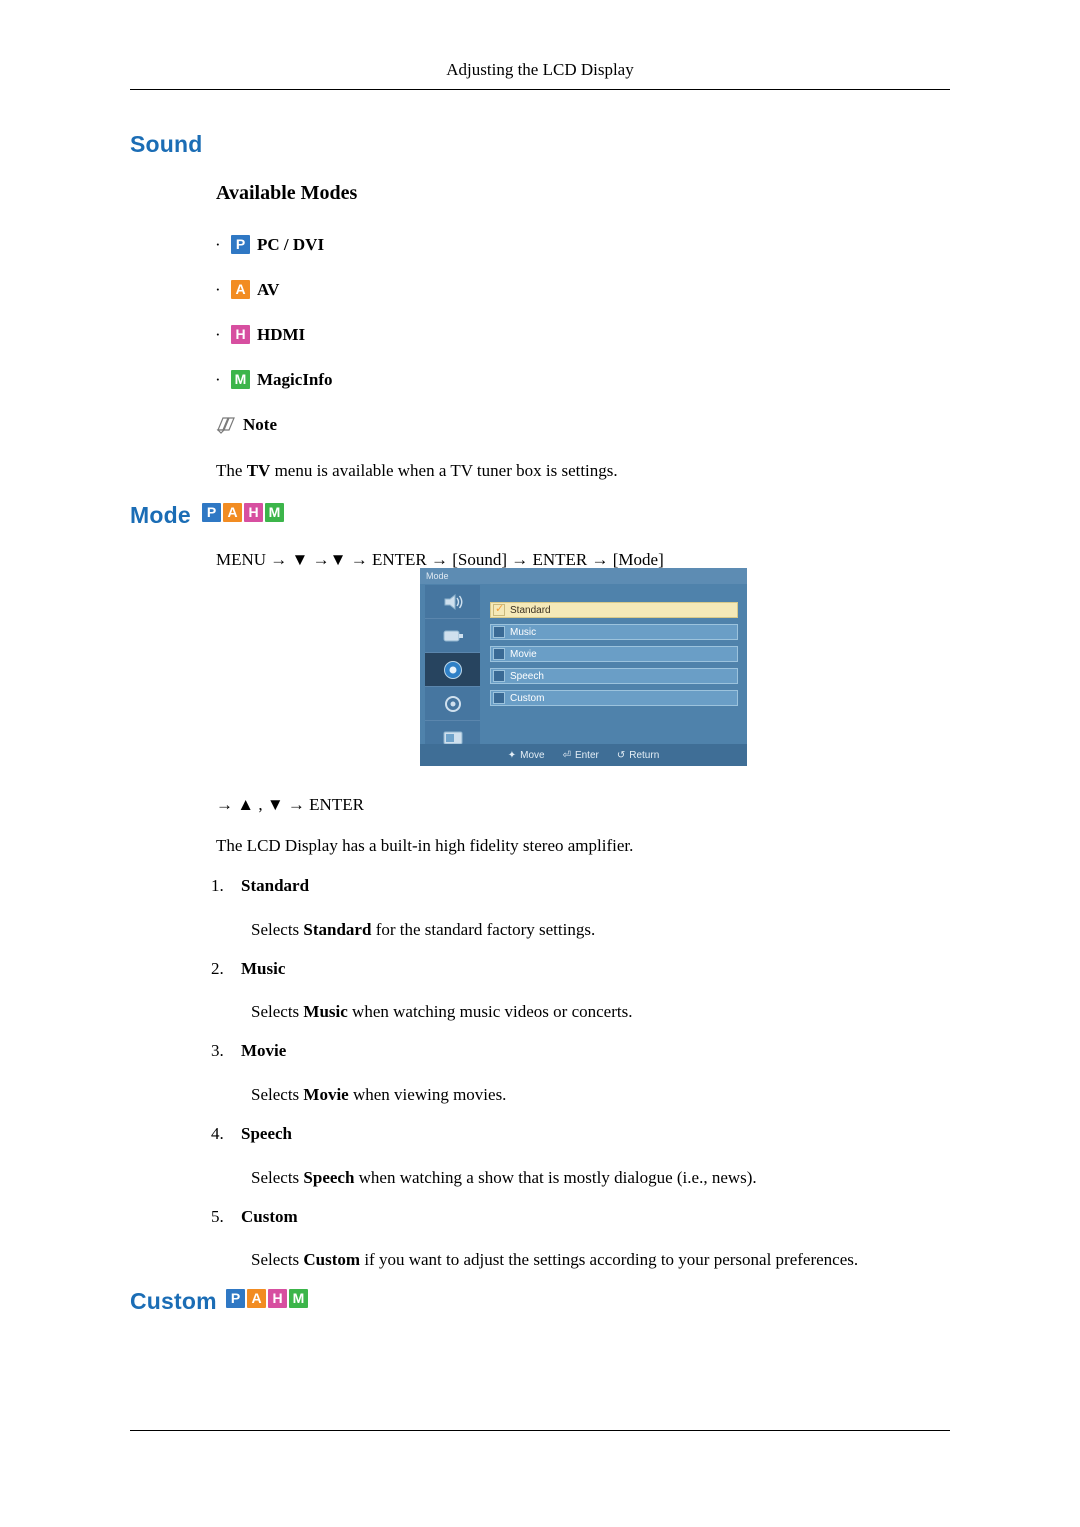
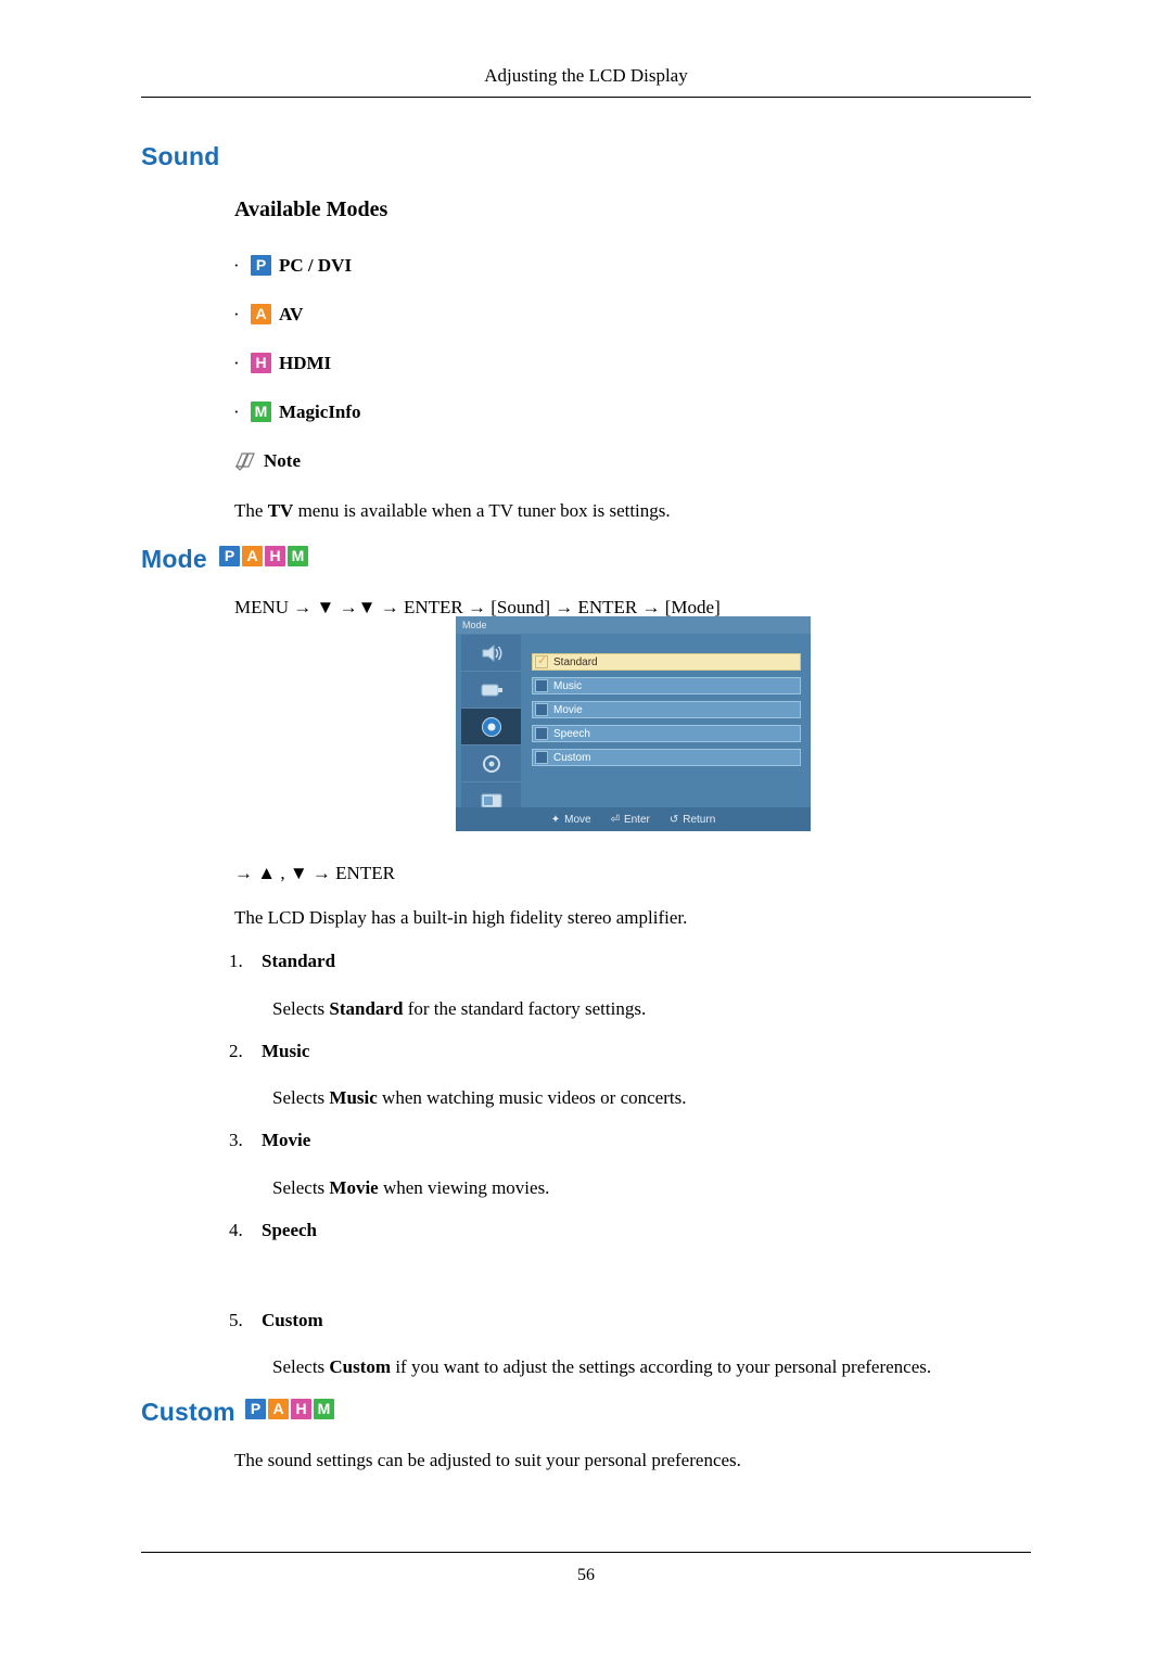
  Adjusting the LCD Display
  Sound
  Available Modes
  ·
  P
  PC / DVI
  ·
  A
  AV
  ·
  H
  HDMI
  ·
  M
  MagicInfo
  Note
  The TV menu is available when a TV tuner box is settings.
  Mode
  P A H M
  MENU → ▼ →▼ → ENTER → [Sound] → ENTER → [Mode]
  Mode
  ✓
  Standard
  Music
  Movie
  Speech
  Custom
  ✦
  Move
  ⏎
  Enter
  ↺
  Return
  → ▲ , ▼ → ENTER
  The LCD Display has a built-in high fidelity stereo amplifier.
  1. Standard
  Selects Standard for the standard factory settings.
  2. Music
  Selects Music when watching music videos or concerts.
  3. Movie
  Selects Movie when viewing movies.
  4. Speech
- Selects Speech when watching a show that is mostly dialogue (i.e., news).
  5. Custom
  Selects Custom if you want to adjust the settings according to your personal preferences.
  Custom
  P A H M
+ The sound settings can be adjusted to suit your personal preferences.
+ 56
